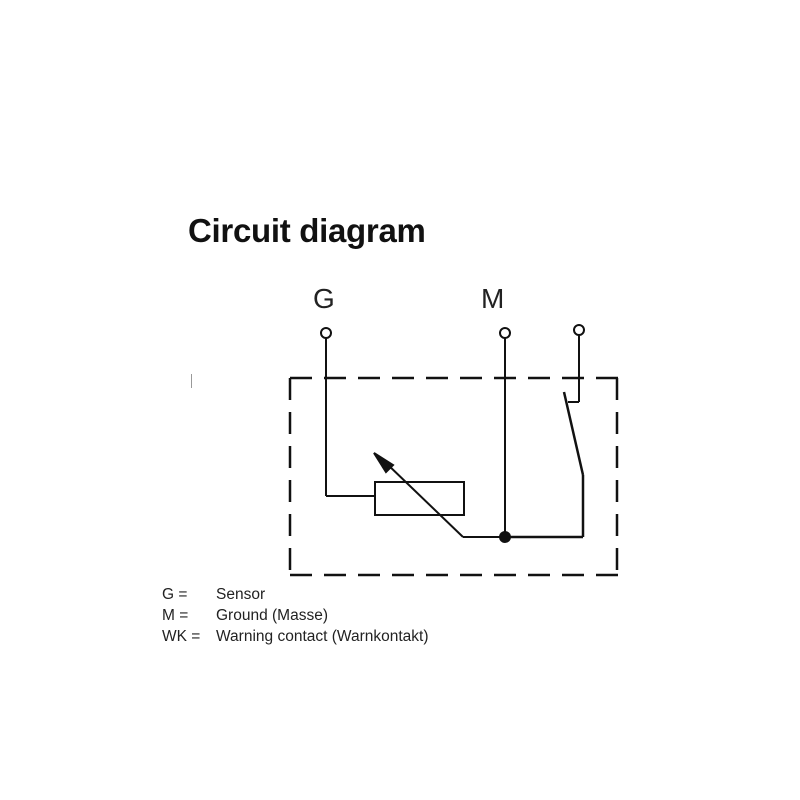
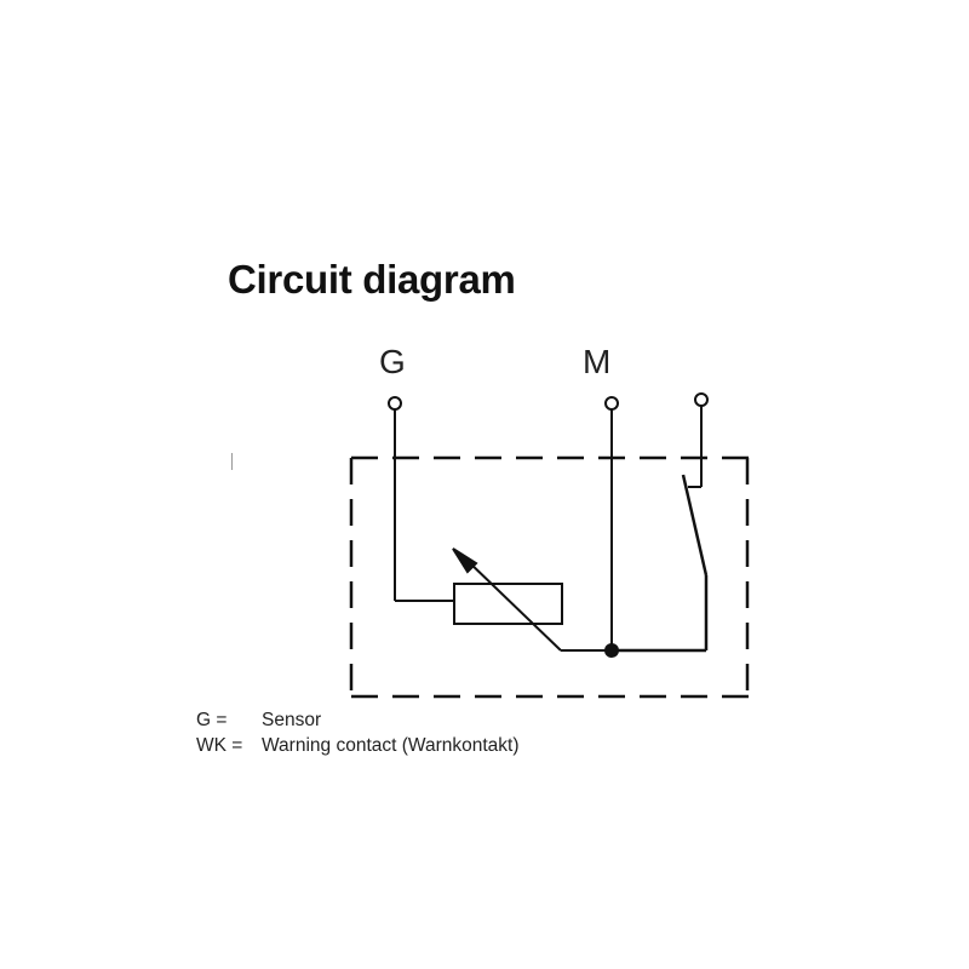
  Circuit diagram
  G
  M
  G =
  Sensor
- M =
- Ground (Masse)
  WK =
  Warning contact (Warnkontakt)
